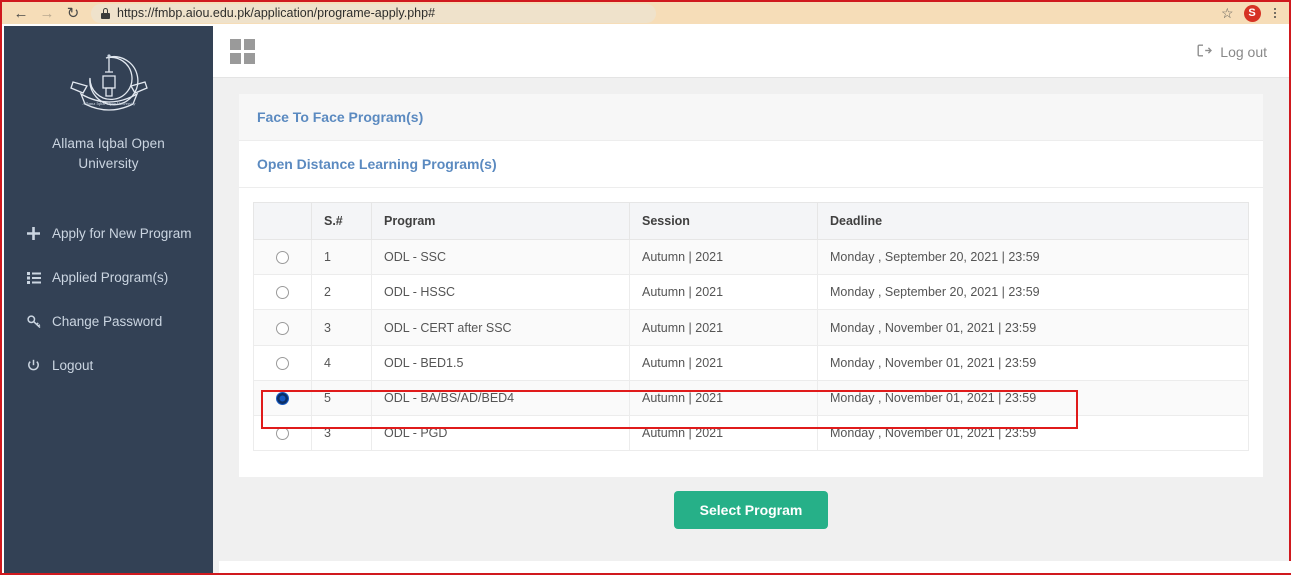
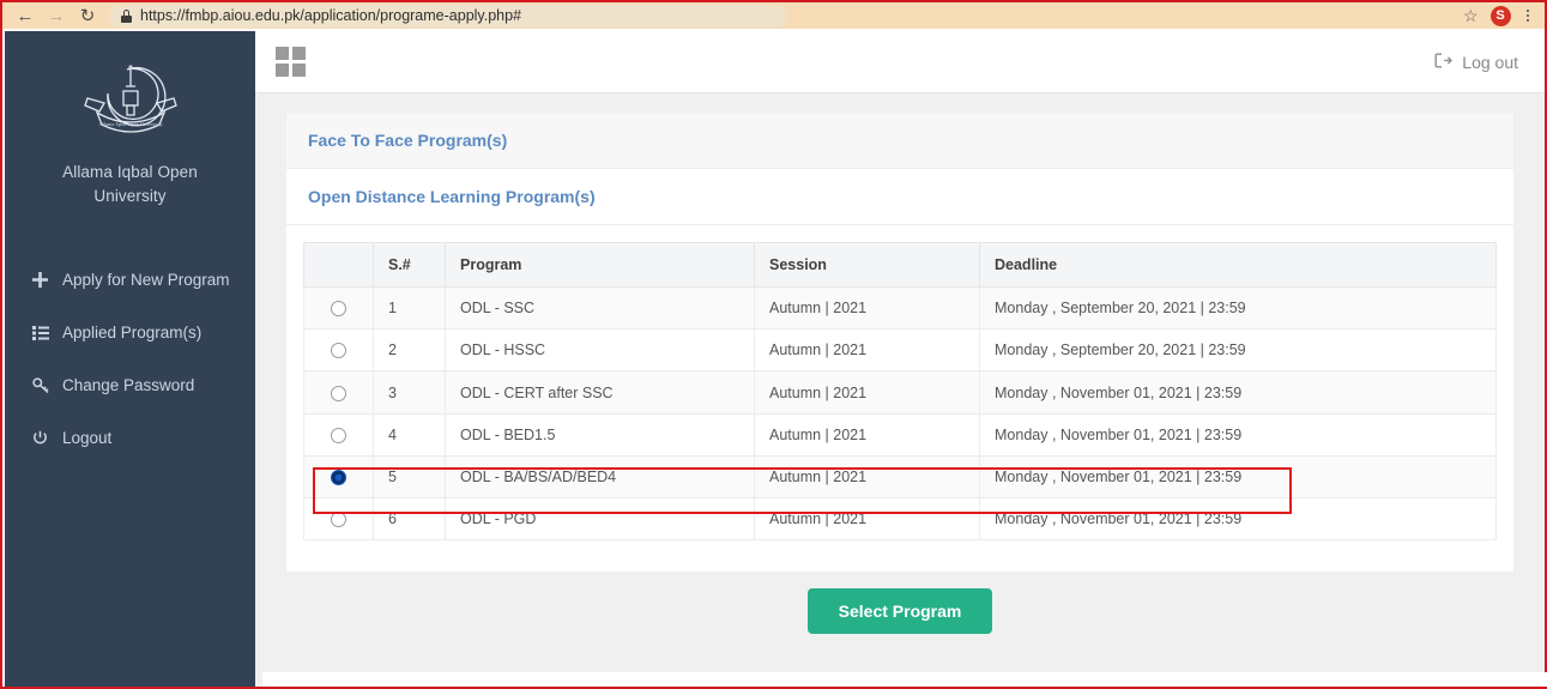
  ←
  →
  ↻
  https://fmbp.aiou.edu.pk/application/programe-apply.php#
  ☆
  S
  Allama Iqbal Open
  University
  Apply for New Program
  Applied Program(s)
  Change Password
  Logout
  Log out
  Face To Face Program(s)
  Open Distance Learning Program(s)
  	S.#	Program	Session	Deadline
  	1	ODL - SSC	Autumn | 2021	Monday , September 20, 2021 | 23:59
  	2	ODL - HSSC	Autumn | 2021	Monday , September 20, 2021 | 23:59
  	3	ODL - CERT after SSC	Autumn | 2021	Monday , November 01, 2021 | 23:59
  	4	ODL - BED1.5	Autumn | 2021	Monday , November 01, 2021 | 23:59
  	5	ODL - BA/BS/AD/BED4	Autumn | 2021	Monday , November 01, 2021 | 23:59
- 	3	ODL - PGD	Autumn | 2021	Monday , November 01, 2021 | 23:59
+ 	6	ODL - PGD	Autumn | 2021	Monday , November 01, 2021 | 23:59
  Select Program
